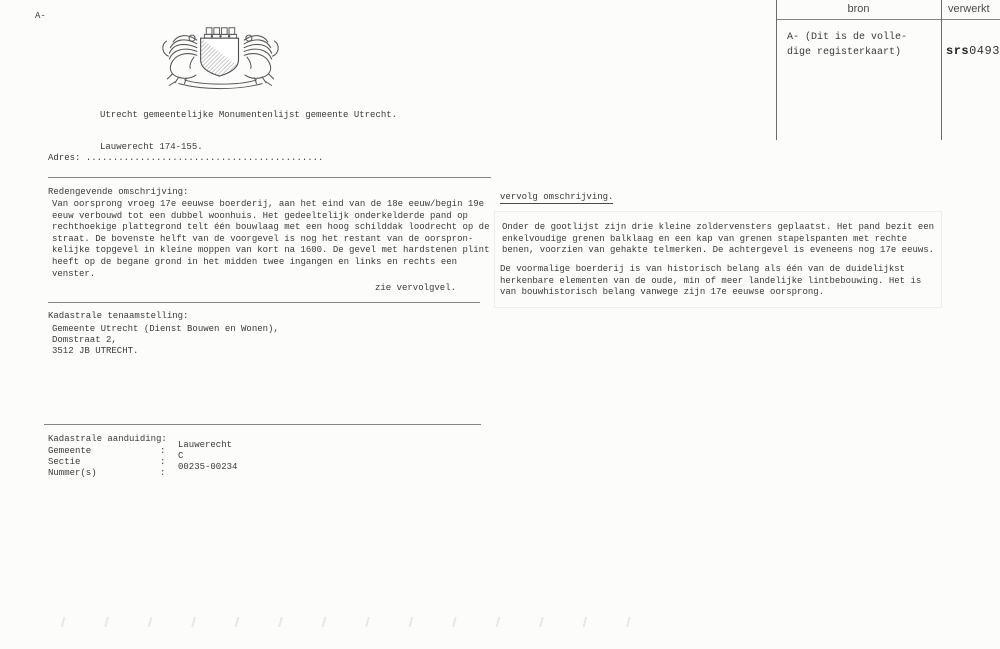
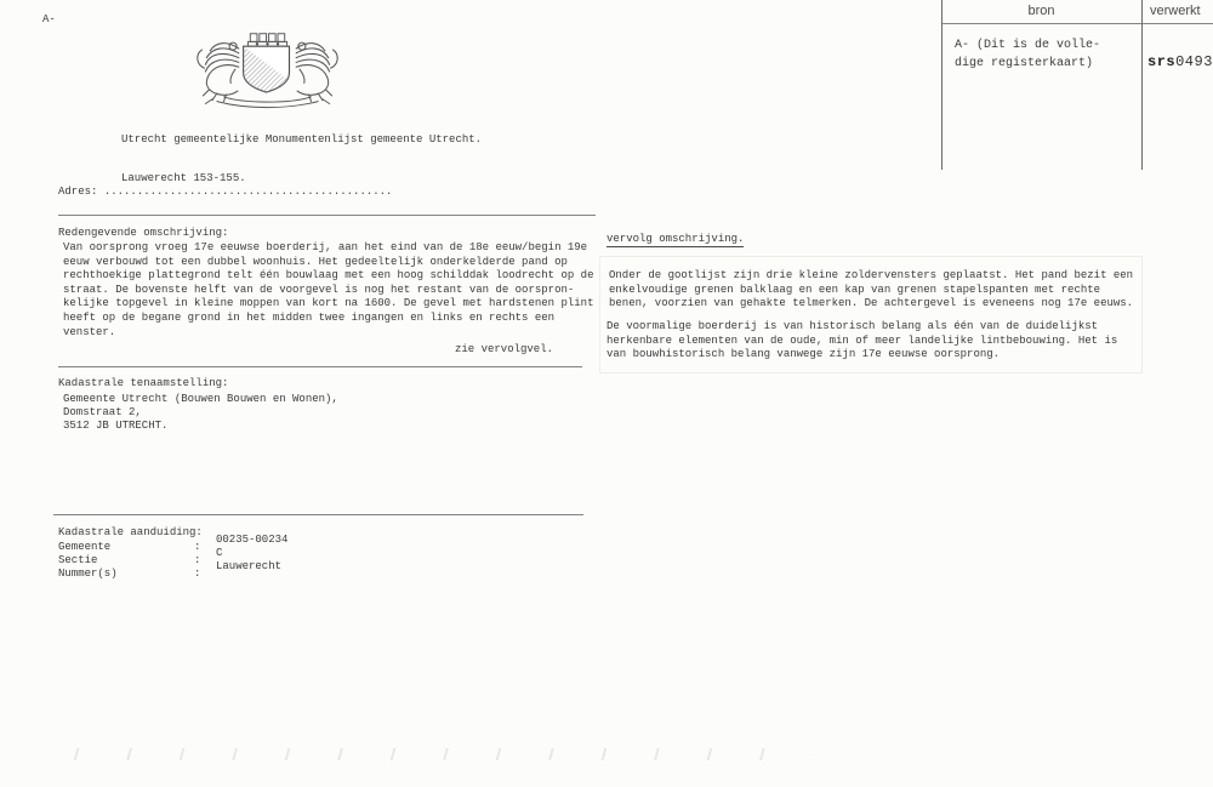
  A-
  Utrecht gemeentelijke Monumentenlijst gemeente Utrecht.
- Lauwerecht 174-155.
+ Lauwerecht 153-155.
  Adres: ............................................
  bron
  verwerkt
  A- (Dit is de volle-
  dige registerkaart)
  srs0493
  Redengevende omschrijving:
  Van oorsprong vroeg 17e eeuwse boerderij, aan het eind van de 18e eeuw/begin 19e
  eeuw verbouwd tot een dubbel woonhuis. Het gedeeltelijk onderkelderde pand op
  rechthoekige plattegrond telt één bouwlaag met een hoog schilddak loodrecht op de
  straat. De bovenste helft van de voorgevel is nog het restant van de oorspron-
  kelijke topgevel in kleine moppen van kort na 1600. De gevel met hardstenen plint
  heeft op de begane grond in het midden twee ingangen en links en rechts een
  venster.
  zie vervolgvel.
  Kadastrale tenaamstelling:
- Gemeente Utrecht (Dienst Bouwen en Wonen),
+ Gemeente Utrecht (Bouwen Bouwen en Wonen),
  Domstraat 2,
  3512 JB UTRECHT.
  Kadastrale aanduiding:
  Gemeente
  Sectie
  Nummer(s)
  :
  :
  :
- Lauwerecht
+ 00235-00234
  C
- 00235-00234
+ Lauwerecht
  vervolg omschrijving.
  Onder de gootlijst zijn drie kleine zoldervensters geplaatst. Het pand bezit een
  enkelvoudige grenen balklaag en een kap van grenen stapelspanten met rechte
  benen, voorzien van gehakte telmerken. De achtergevel is eveneens nog 17e eeuws.
  De voormalige boerderij is van historisch belang als één van de duidelijkst
  herkenbare elementen van de oude, min of meer landelijke lintbebouwing. Het is
  van bouwhistorisch belang vanwege zijn 17e eeuwse oorsprong.
